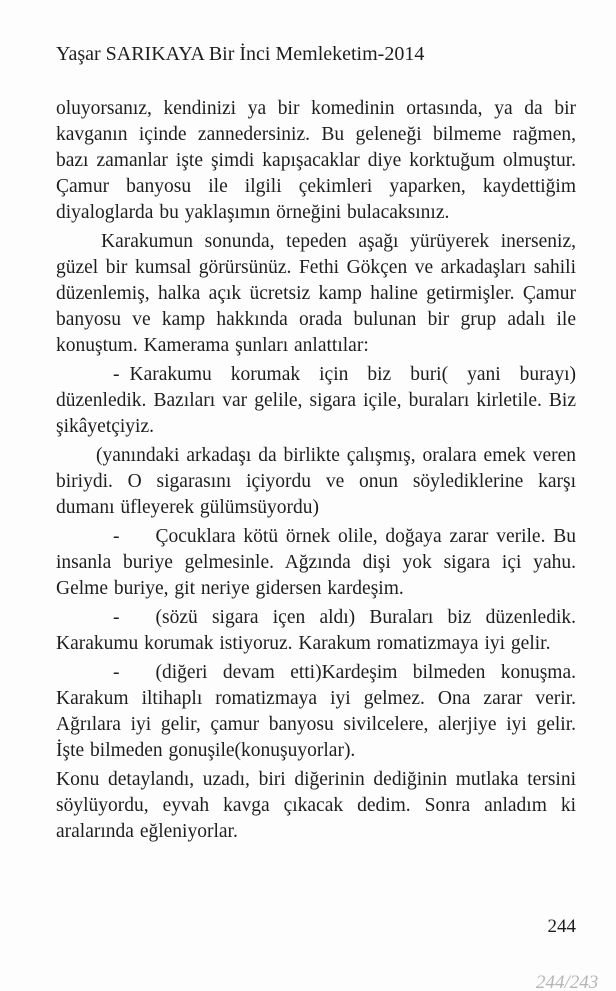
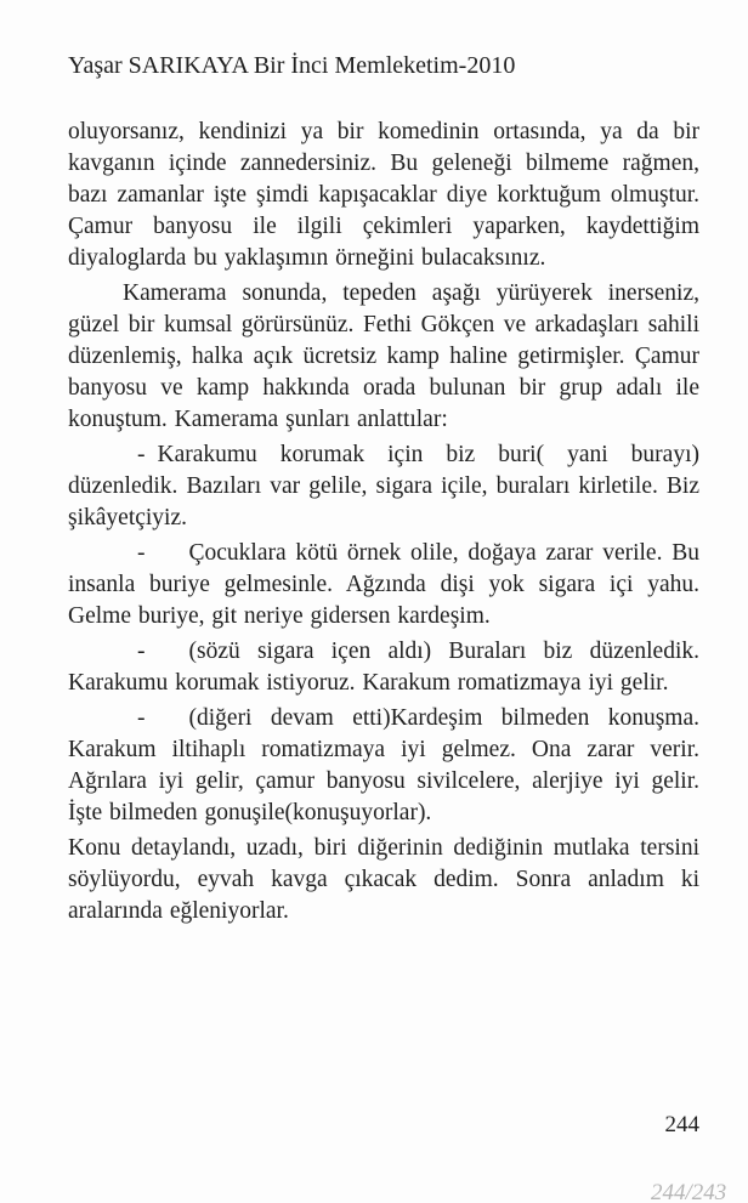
- Yaşar SARIKAYA Bir İnci Memleketim-2014
+ Yaşar SARIKAYA Bir İnci Memleketim-2010
  oluyorsanız, kendinizi ya bir komedinin ortasında, ya da bir kavganın içinde zannedersiniz. Bu geleneği bilmeme rağmen, bazı zamanlar işte şimdi kapışacaklar diye korktuğum olmuştur. Çamur banyosu ile ilgili çekimleri yaparken, kaydettiğim diyaloglarda bu yaklaşımın örneğini bulacaksınız.
- Karakumun sonunda, tepeden aşağı yürüyerek inerseniz, güzel bir kumsal görürsünüz. Fethi Gökçen ve arkadaşları sahili düzenlemiş, halka açık ücretsiz kamp haline getirmişler. Çamur banyosu ve kamp hakkında orada bulunan bir grup adalı ile konuştum. Kamerama şunları anlattılar:
+ Kamerama sonunda, tepeden aşağı yürüyerek inerseniz, güzel bir kumsal görürsünüz. Fethi Gökçen ve arkadaşları sahili düzenlemiş, halka açık ücretsiz kamp haline getirmişler. Çamur banyosu ve kamp hakkında orada bulunan bir grup adalı ile konuştum. Kamerama şunları anlattılar:
  - Karakumu korumak için biz buri( yani burayı) düzenledik. Bazıları var gelile, sigara içile, buraları kirletile. Biz şikâyetçiyiz.
- (yanındaki arkadaşı da birlikte çalışmış, oralara emek veren biriydi. O sigarasını içiyordu ve onun söylediklerine karşı dumanı üfleyerek gülümsüyordu)
  - Çocuklara kötü örnek olile, doğaya zarar verile. Bu insanla buriye gelmesinle. Ağzında dişi yok sigara içi yahu. Gelme buriye, git neriye gidersen kardeşim.
  - (sözü sigara içen aldı) Buraları biz düzenledik. Karakumu korumak istiyoruz. Karakum romatizmaya iyi gelir.
  - (diğeri devam etti)Kardeşim bilmeden konuşma. Karakum iltihaplı romatizmaya iyi gelmez. Ona zarar verir. Ağrılara iyi gelir, çamur banyosu sivilcelere, alerjiye iyi gelir. İşte bilmeden gonuşile(konuşuyorlar).
  Konu detaylandı, uzadı, biri diğerinin dediğinin mutlaka tersini söylüyordu, eyvah kavga çıkacak dedim. Sonra anladım ki aralarında eğleniyorlar.
  244
  244/243
